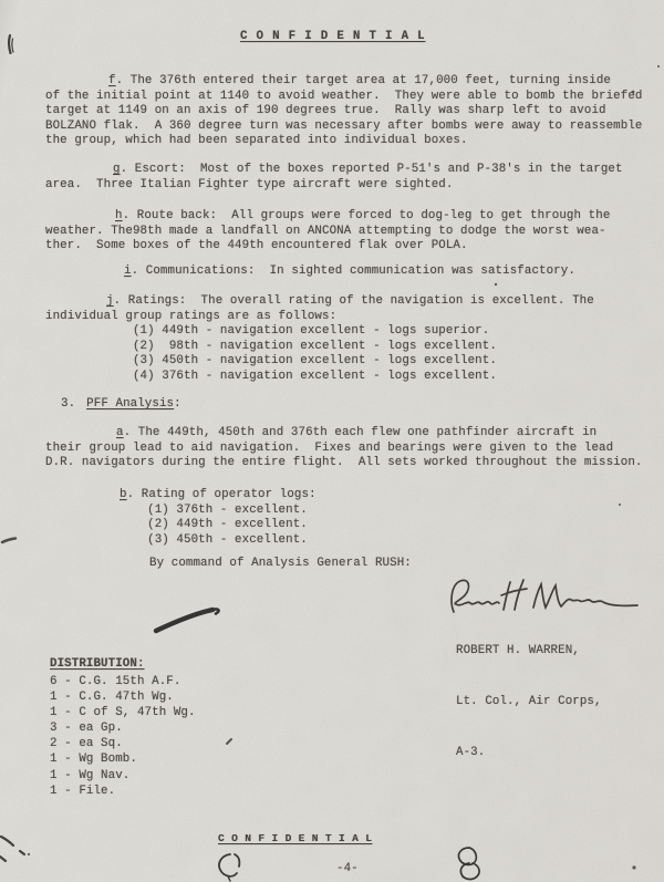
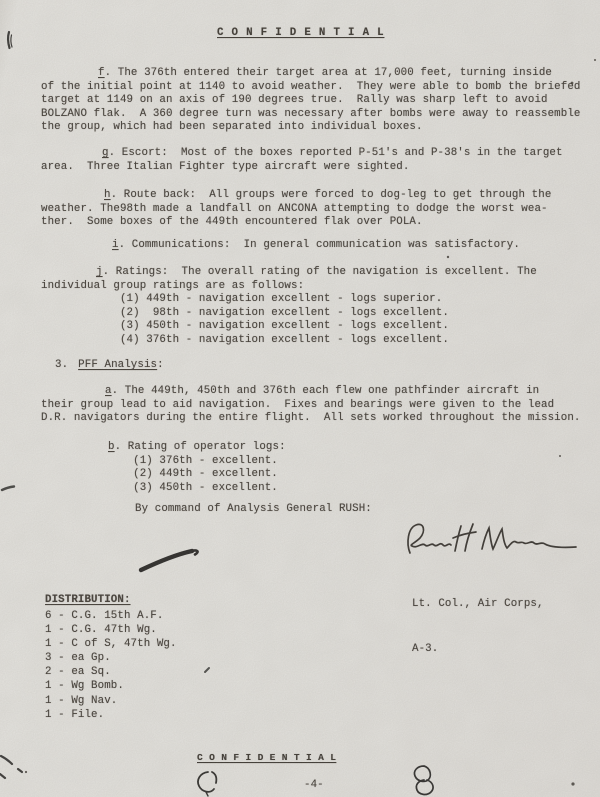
  C O N F I D E N T I A L
  f. The 376th entered their target area at 17,000 feet, turning inside
  of the initial point at 1140 to avoid weather. They were able to bomb the briefed
  target at 1149 on an axis of 190 degrees true. Rally was sharp left to avoid
  BOLZANO flak. A 360 degree turn was necessary after bombs were away to reassemble
  the group, which had been separated into individual boxes.
  g. Escort: Most of the boxes reported P-51's and P-38's in the target
  area. Three Italian Fighter type aircraft were sighted.
  h. Route back: All groups were forced to dog-leg to get through the
  weather. The98th made a landfall on ANCONA attempting to dodge the worst wea-
  ther. Some boxes of the 449th encountered flak over POLA.
- i. Communications: In sighted communication was satisfactory.
+ i. Communications: In general communication was satisfactory.
  j. Ratings: The overall rating of the navigation is excellent. The
  individual group ratings are as follows:
  (1) 449th - navigation excellent - logs superior.
  (2) 98th - navigation excellent - logs excellent.
  (3) 450th - navigation excellent - logs excellent.
  (4) 376th - navigation excellent - logs excellent.
  3. PFF Analysis:
  a. The 449th, 450th and 376th each flew one pathfinder aircraft in
  their group lead to aid navigation. Fixes and bearings were given to the lead
  D.R. navigators during the entire flight. All sets worked throughout the mission.
  b. Rating of operator logs:
  (1) 376th - excellent.
  (2) 449th - excellent.
  (3) 450th - excellent.
  By command of Analysis General RUSH:
- ROBERT H. WARREN,
  Lt. Col., Air Corps,
  A-3.
  DISTRIBUTION:
  6 - C.G. 15th A.F.
  1 - C.G. 47th Wg.
  1 - C of S, 47th Wg.
  3 - ea Gp.
  2 - ea Sq.
  1 - Wg Bomb.
  1 - Wg Nav.
  1 - File.
  C O N F I D E N T I A L
  -4-
